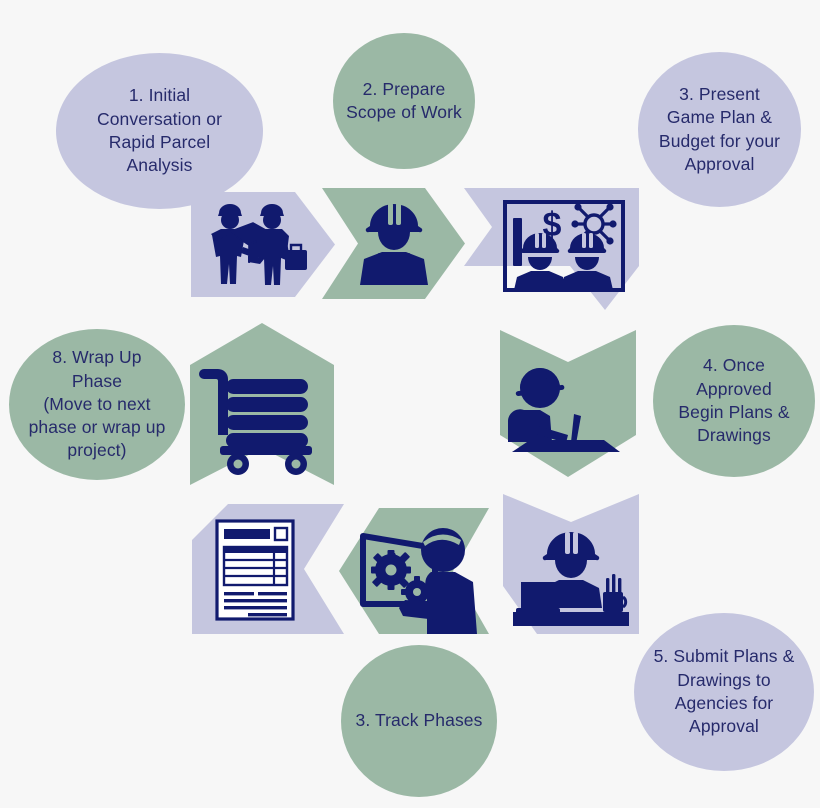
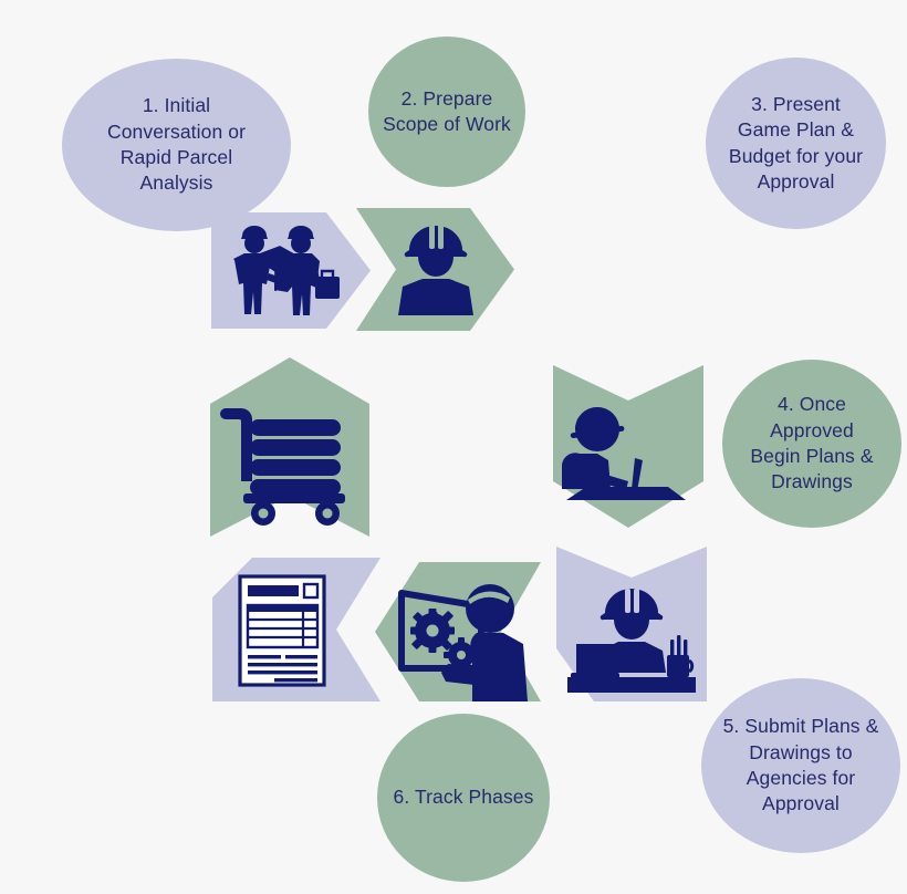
- $
  1. Initial
  Conversation or
  Rapid Parcel
  Analysis
  2. Prepare
  Scope of Work
  3. Present
  Game Plan &
  Budget for your
  Approval
  4. Once
  Approved
  Begin Plans &
  Drawings
  5. Submit Plans &
  Drawings to
  Agencies for
  Approval
- 3. Track Phases
+ 6. Track Phases
- 8. Wrap Up
- Phase
- (Move to next
- phase or wrap up
- project)
